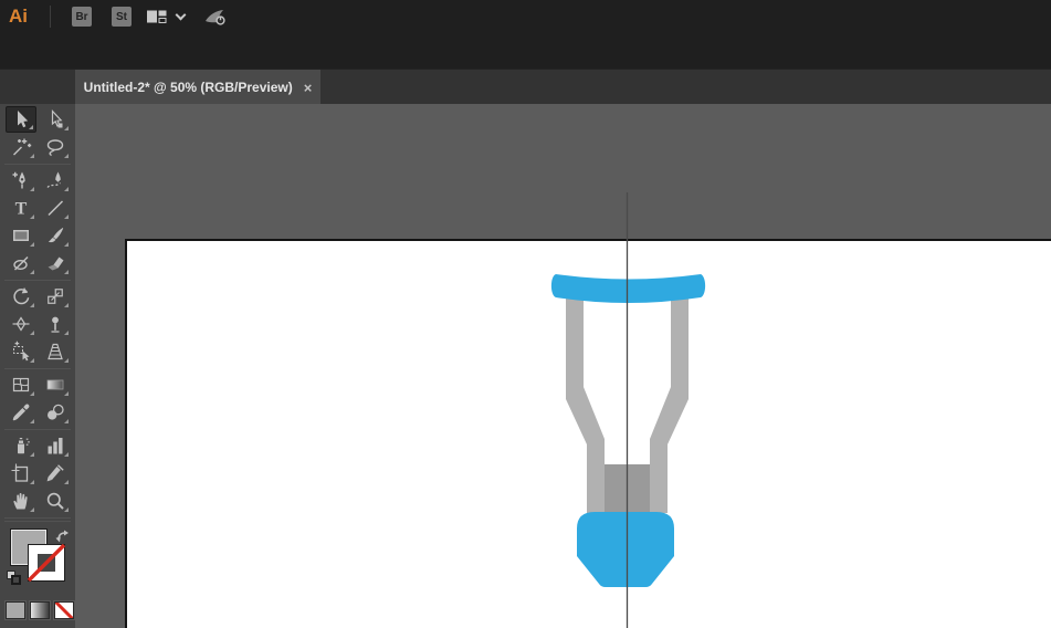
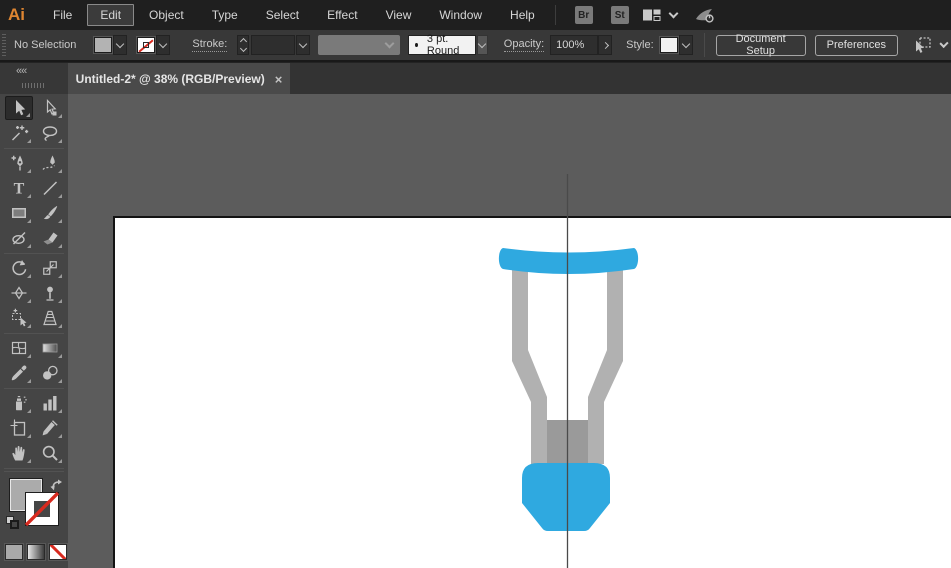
  Ai
+ File
+ Edit
+ Object
+ Type
+ Select
+ Effect
+ View
+ Window
+ Help
  Br
  St
+ No Selection
+ Stroke:
+ 3 pt. Round
+ Opacity:
+ 100%
+ Style:
+ Document Setup
+ Preferences
+ ««
- Untitled-2* @ 50% (RGB/Preview)
+ Untitled-2* @ 38% (RGB/Preview)
  ×
  T
